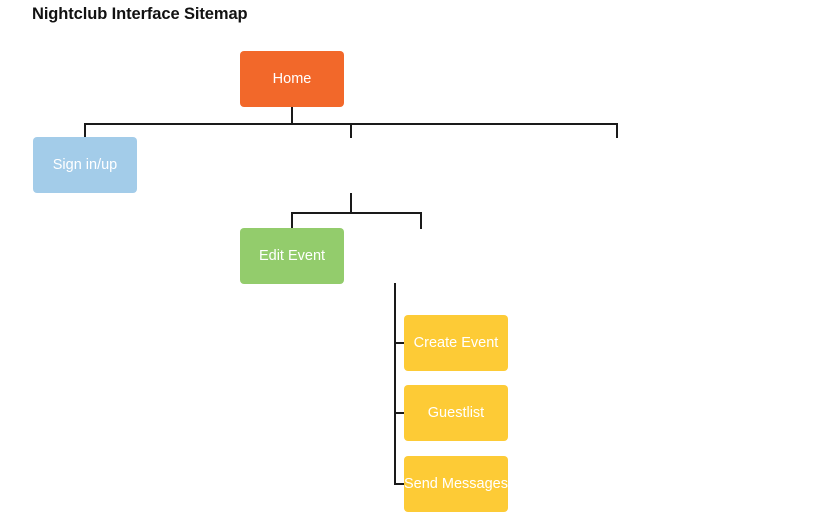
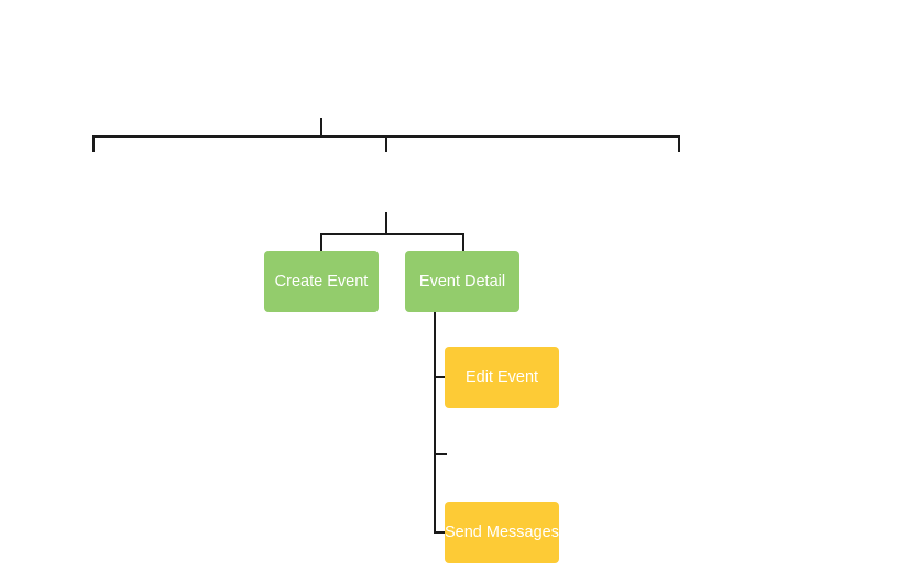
- Nightclub Interface Sitemap
- Home
- Sign in/up
- Edit Event
+ Create Event
+ Event Detail
- Create Event
+ Edit Event
- Guestlist
  Send Messages
